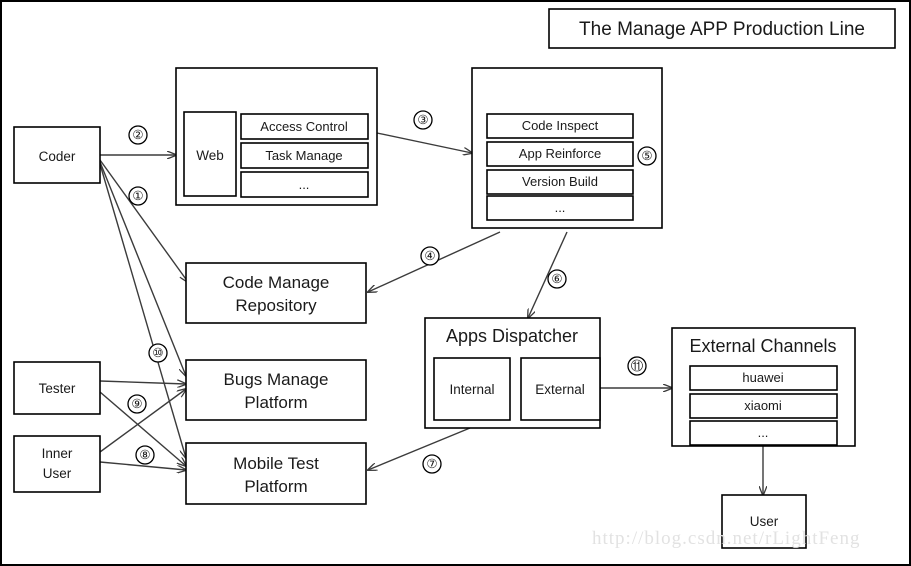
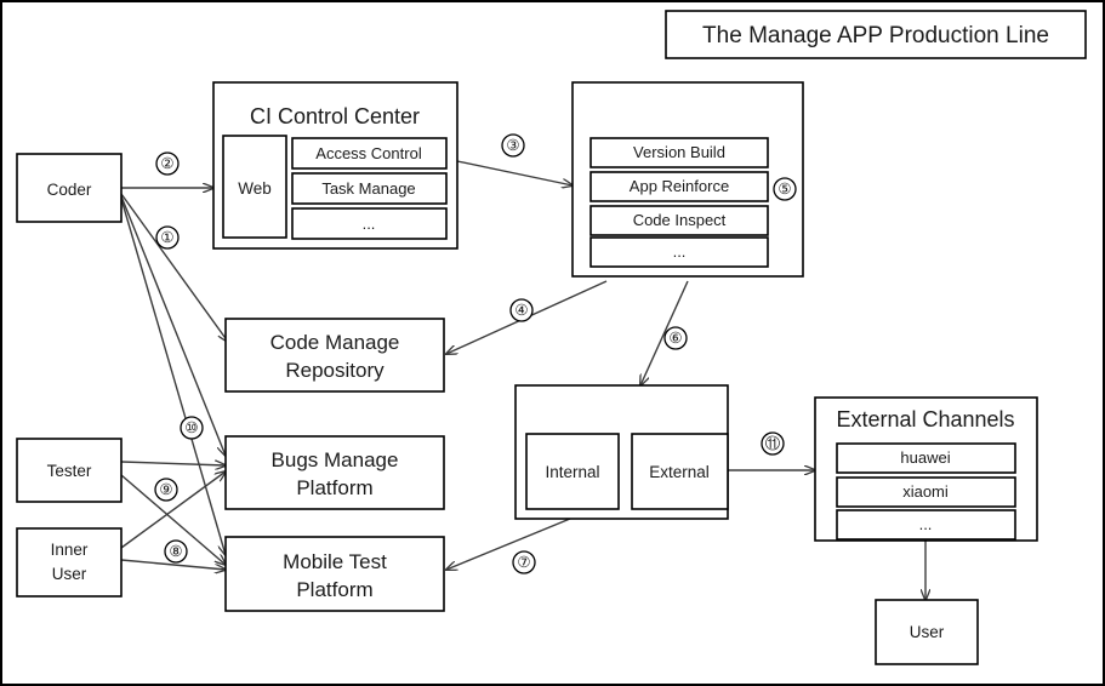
  The Manage APP Production Line
  Coder
  Tester
  Inner
  User
+ CI Control Center
  Web
  Access Control
  Task Manage
  ...
- Code Inspect
+ Version Build
  App Reinforce
- Version Build
+ Code Inspect
  ...
  Code Manage
  Repository
  Bugs Manage
  Platform
  Mobile Test
  Platform
- Apps Dispatcher
  Internal
  External
  External Channels
  huawei
  xiaomi
  ...
  User
  ①
  ②
  ③
  ④
  ⑤
  ⑥
  ⑦
  ⑧
  ⑨
  ⑩
  ⑪
- http://blog.csdn.net/rLightFeng
